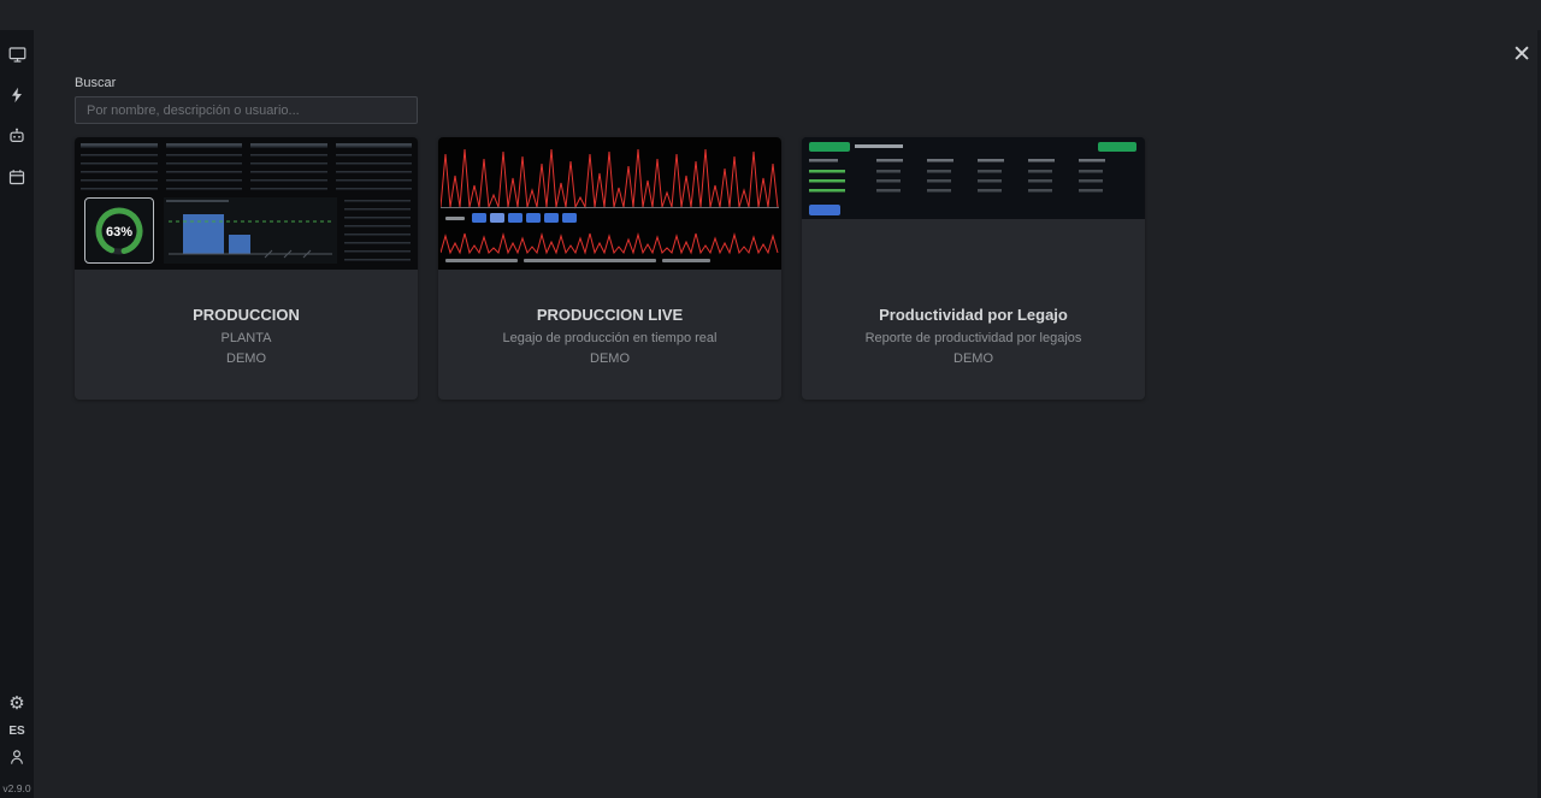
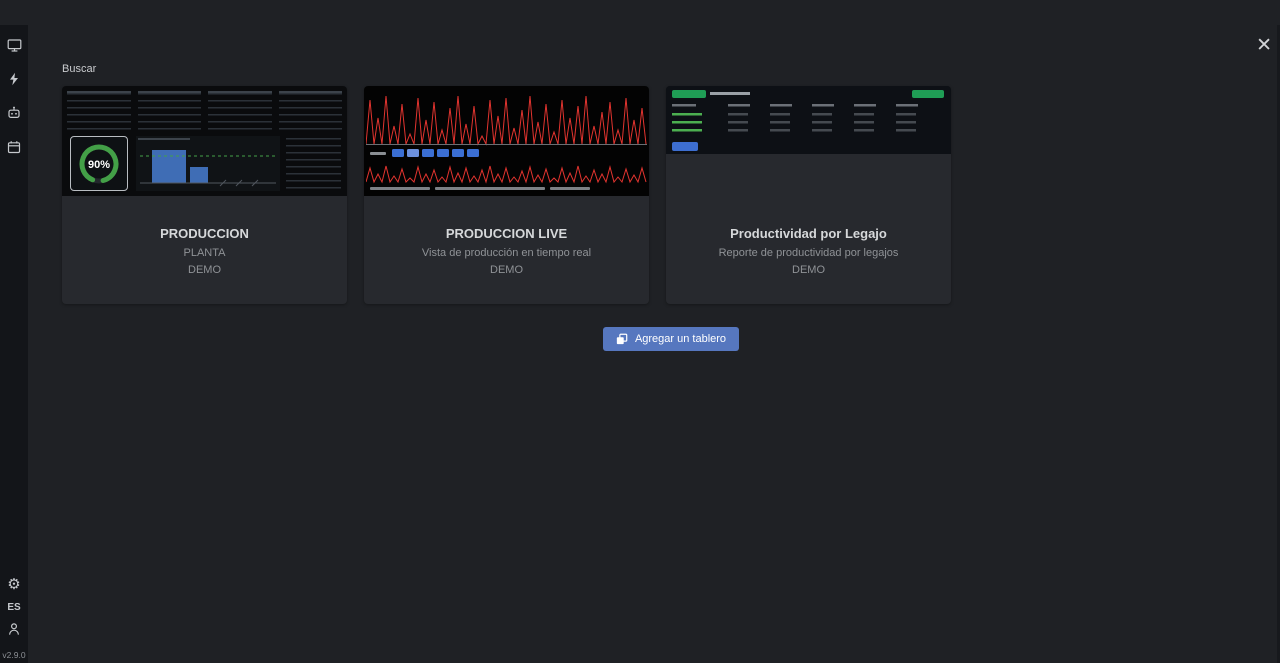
  ⚙
  ES
  v2.9.0
  ✕
  Buscar
- Por nombre, descripción o usuario...
- 63%
+ 90%
  PRODUCCION
  PLANTA
  DEMO
  PRODUCCION LIVE
- Legajo de producción en tiempo real
+ Vista de producción en tiempo real
  DEMO
  Productividad por Legajo
  Reporte de productividad por legajos
  DEMO
+ Agregar un tablero
